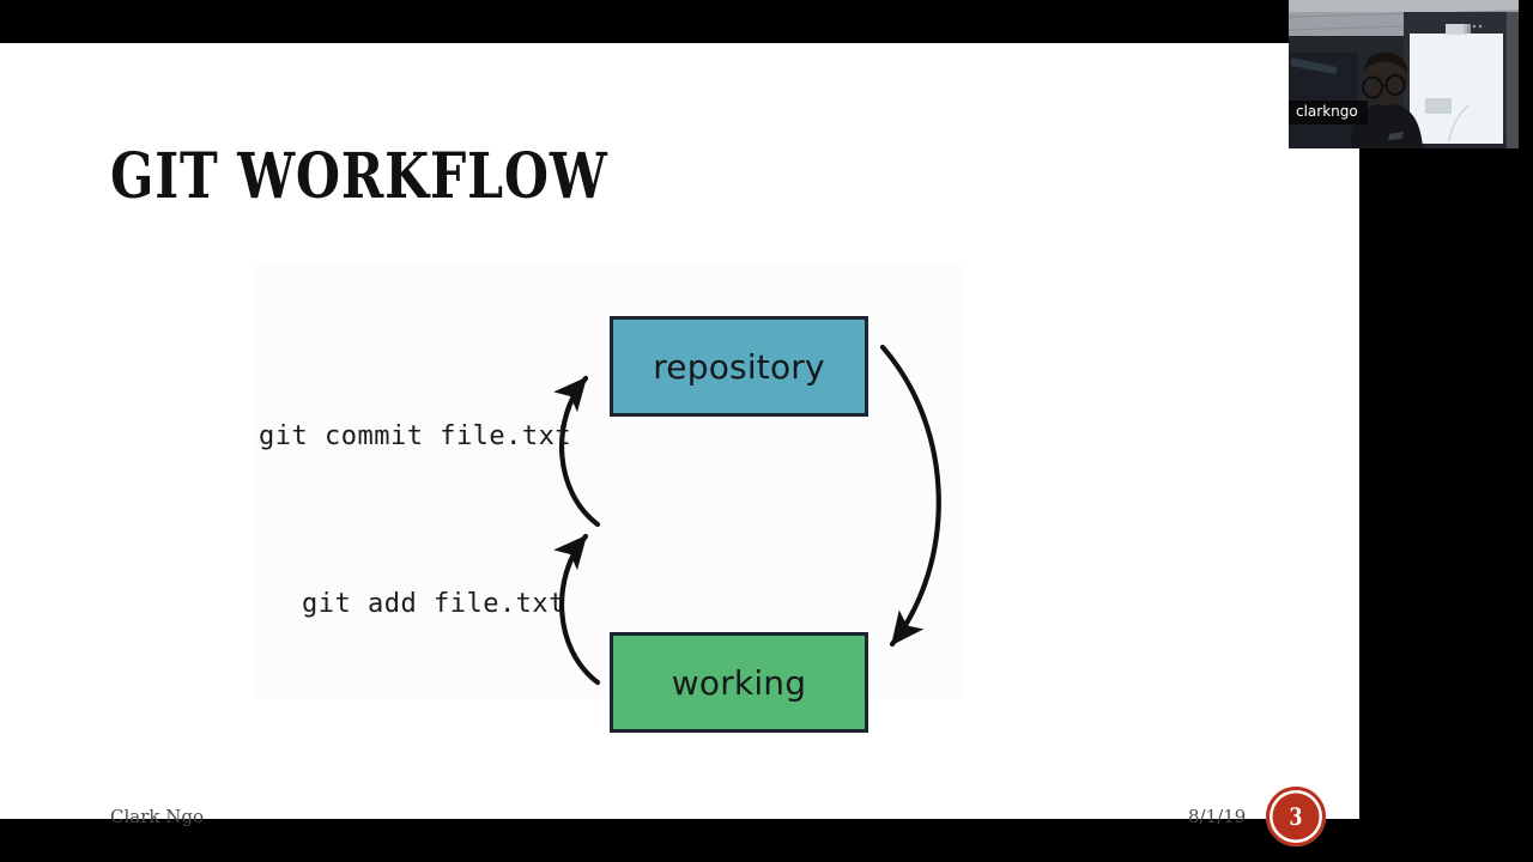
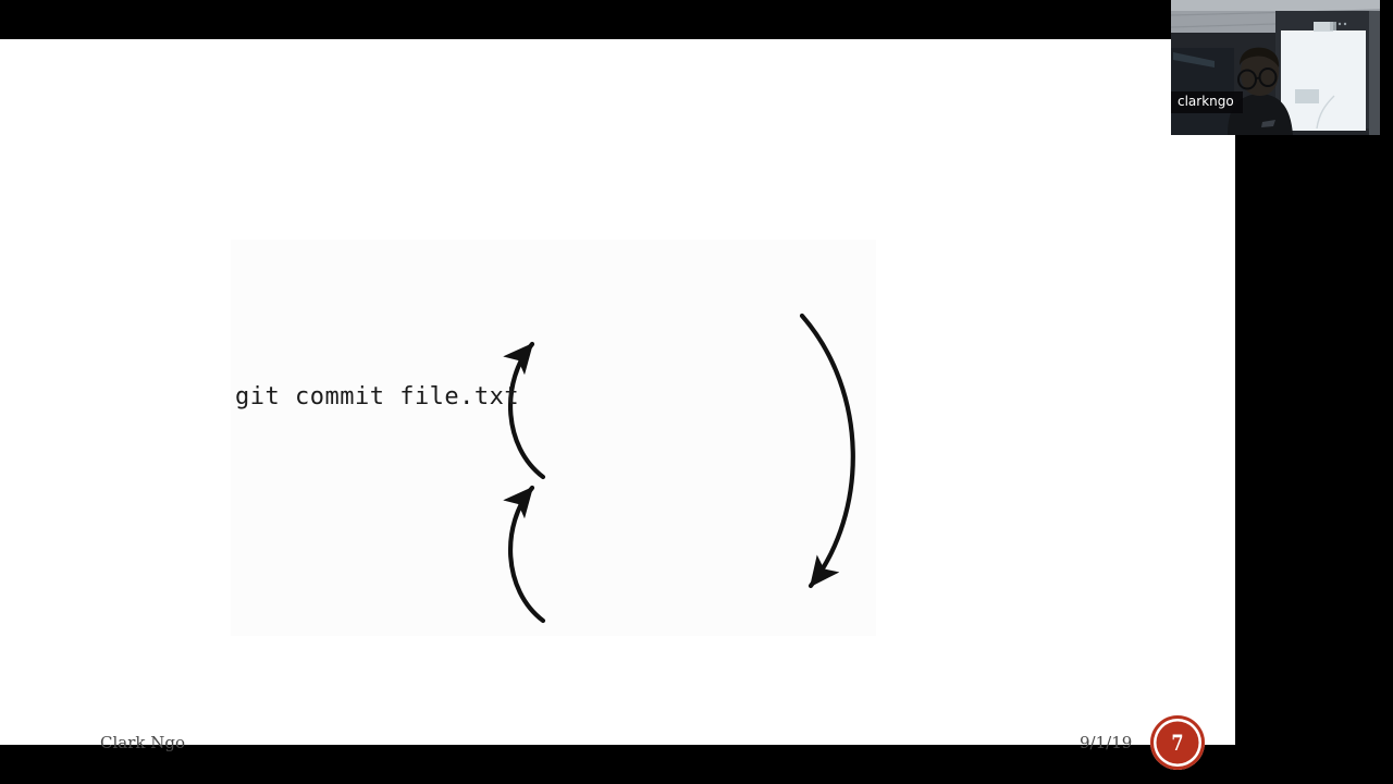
- GIT WORKFLOW
- repository
- working
  git commit file.txt
- git add file.txt
  Clark Ngo
- 8/1/19
+ 9/1/19
- 3
+ 7
  clarkngo
